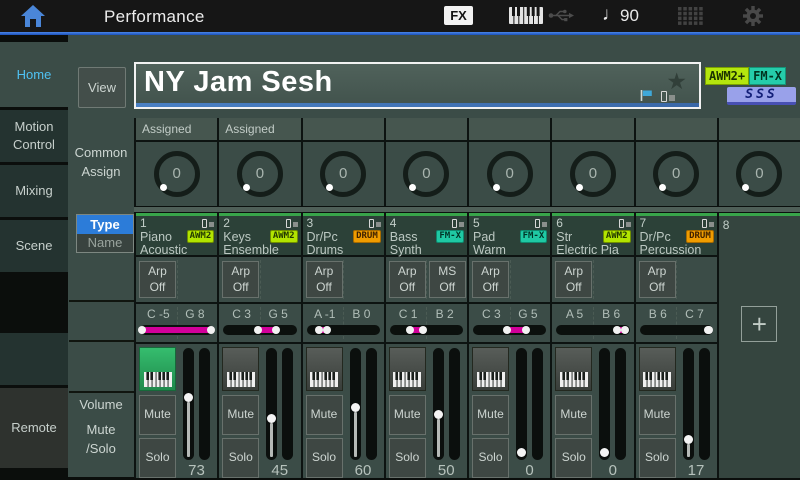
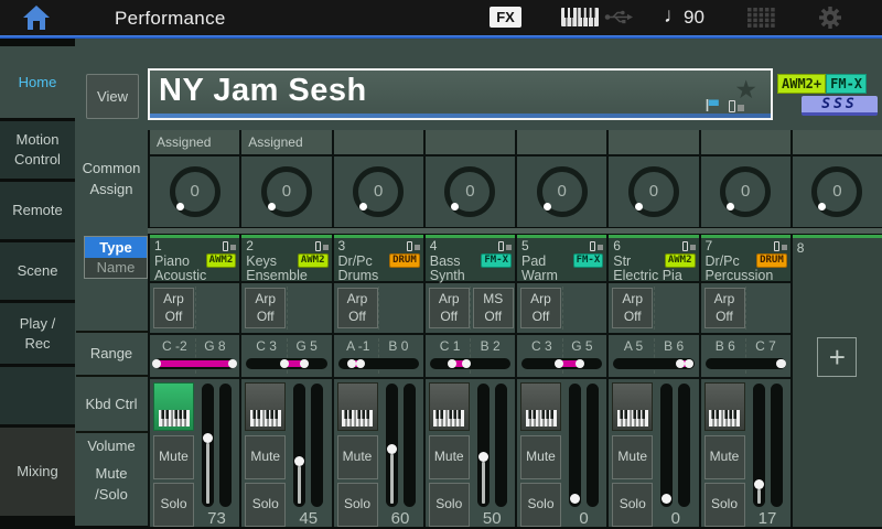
  Performance
  FX
  ♩
  90
  Home
  Motion Control
- Mixing
+ Remote
  Scene
+ Play / Rec
- Remote
+ Mixing
  View
  NY Jam Sesh
  ★
  AWM2+
  FM-X
  SSS
  Common Assign
+ Range
+ Kbd Ctrl
  Volume
  Mute /Solo
  Assigned
  0
  Assigned
  0
  0
  0
  0
  0
  0
  0
  Type
  Name
  1
  Piano
  AWM2
  Acoustic
  Arp Off
- C -5
+ C -2
  G 8
  Mute
  Solo
  73
  2
  Keys
  AWM2
  Ensemble
  Arp Off
  C 3
  G 5
  Mute
  Solo
  45
  3
  Dr/Pc
  DRUM
  Drums
  Arp Off
  A -1
  B 0
  Mute
  Solo
  60
  4
  Bass
  FM-X
  Synth
  Arp Off
  MS Off
  C 1
  B 2
  Mute
  Solo
  50
  5
  Pad
  FM-X
  Warm
  Arp Off
  C 3
  G 5
  Mute
  Solo
  0
  6
  Str
  AWM2
  Electric Pia
  Arp Off
  A 5
  B 6
  Mute
  Solo
  0
  7
  Dr/Pc
  DRUM
  Percussion
  Arp Off
  B 6
  C 7
  Mute
  Solo
  17
  8
  +
